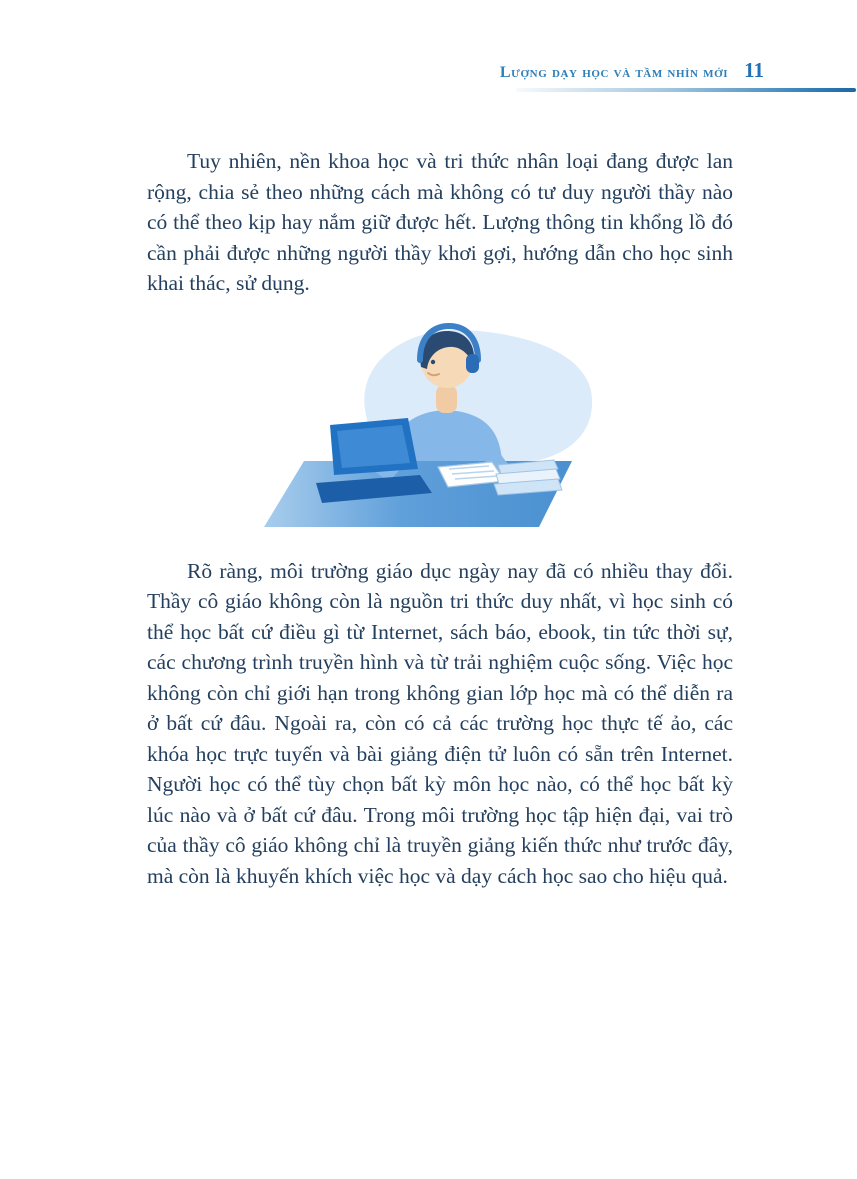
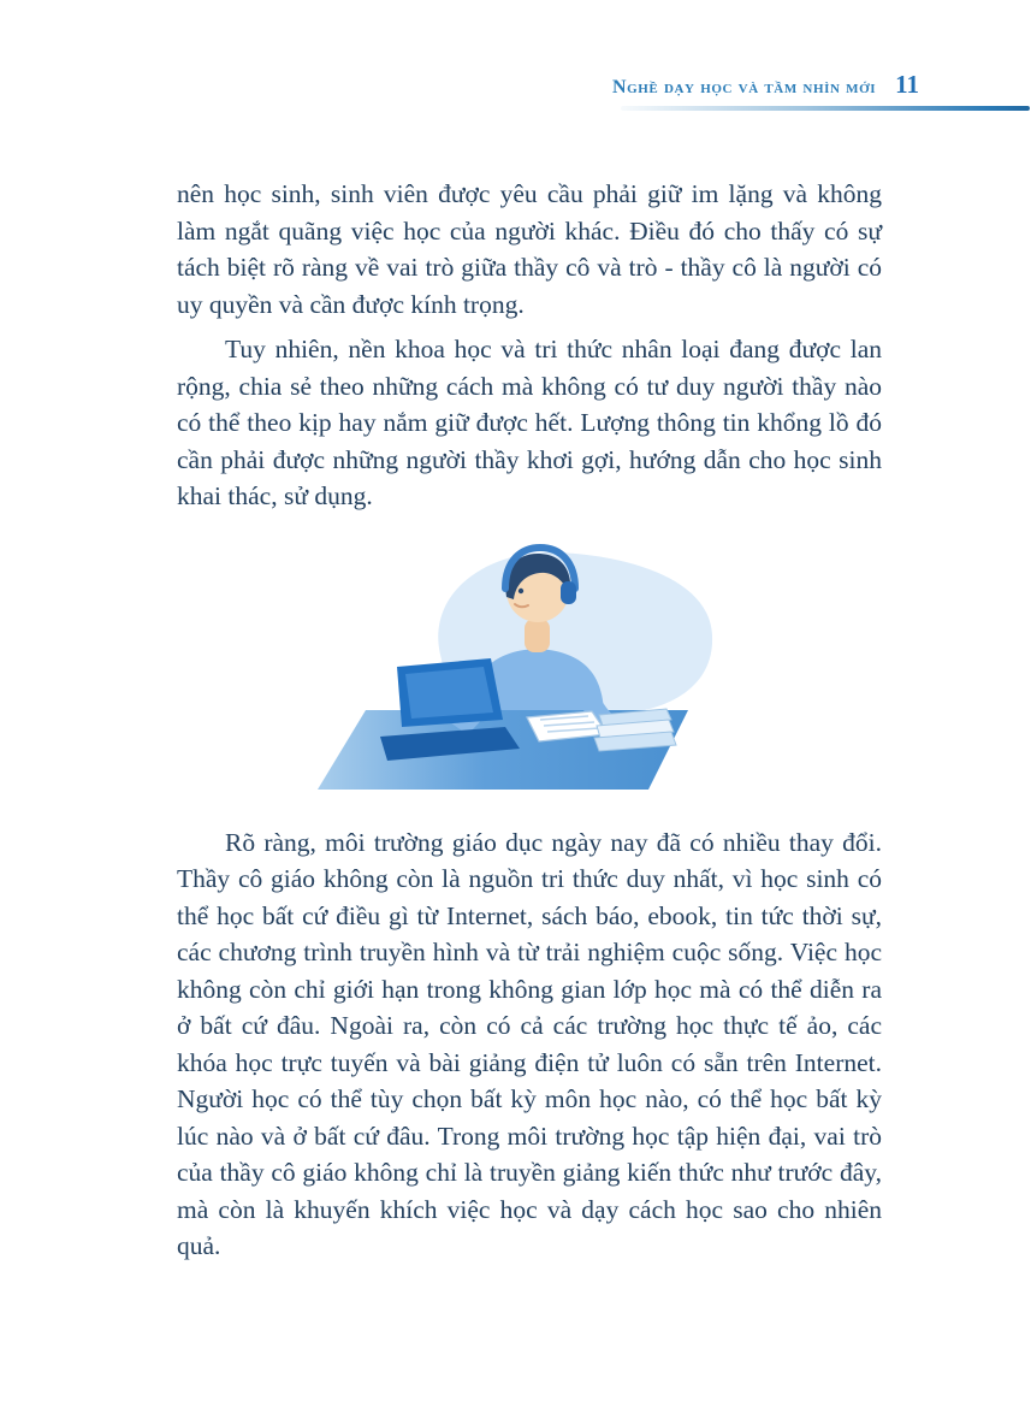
- Lượng dạy học và tầm nhìn mới
+ Nghề dạy học và tầm nhìn mới
  11
+ nên học sinh, sinh viên được yêu cầu phải giữ im lặng và không làm ngắt quãng việc học của người khác. Điều đó cho thấy có sự tách biệt rõ ràng về vai trò giữa thầy cô và trò - thầy cô là người có uy quyền và cần được kính trọng.
  Tuy nhiên, nền khoa học và tri thức nhân loại đang được lan rộng, chia sẻ theo những cách mà không có tư duy người thầy nào có thể theo kịp hay nắm giữ được hết. Lượng thông tin khổng lồ đó cần phải được những người thầy khơi gợi, hướng dẫn cho học sinh khai thác, sử dụng.
- Rõ ràng, môi trường giáo dục ngày nay đã có nhiều thay đổi. Thầy cô giáo không còn là nguồn tri thức duy nhất, vì học sinh có thể học bất cứ điều gì từ Internet, sách báo, ebook, tin tức thời sự, các chương trình truyền hình và từ trải nghiệm cuộc sống. Việc học không còn chỉ giới hạn trong không gian lớp học mà có thể diễn ra ở bất cứ đâu. Ngoài ra, còn có cả các trường học thực tế ảo, các khóa học trực tuyến và bài giảng điện tử luôn có sẵn trên Internet. Người học có thể tùy chọn bất kỳ môn học nào, có thể học bất kỳ lúc nào và ở bất cứ đâu. Trong môi trường học tập hiện đại, vai trò của thầy cô giáo không chỉ là truyền giảng kiến thức như trước đây, mà còn là khuyến khích việc học và dạy cách học sao cho hiệu quả.
+ Rõ ràng, môi trường giáo dục ngày nay đã có nhiều thay đổi. Thầy cô giáo không còn là nguồn tri thức duy nhất, vì học sinh có thể học bất cứ điều gì từ Internet, sách báo, ebook, tin tức thời sự, các chương trình truyền hình và từ trải nghiệm cuộc sống. Việc học không còn chỉ giới hạn trong không gian lớp học mà có thể diễn ra ở bất cứ đâu. Ngoài ra, còn có cả các trường học thực tế ảo, các khóa học trực tuyến và bài giảng điện tử luôn có sẵn trên Internet. Người học có thể tùy chọn bất kỳ môn học nào, có thể học bất kỳ lúc nào và ở bất cứ đâu. Trong môi trường học tập hiện đại, vai trò của thầy cô giáo không chỉ là truyền giảng kiến thức như trước đây, mà còn là khuyến khích việc học và dạy cách học sao cho nhiên quả.
